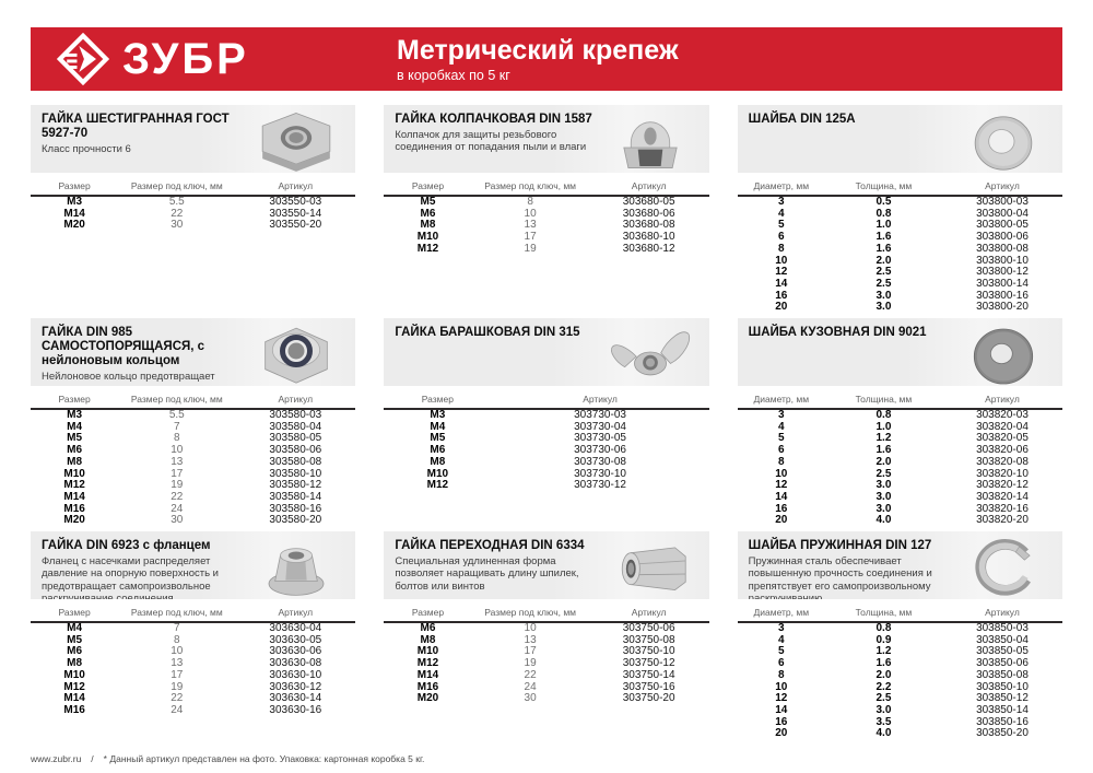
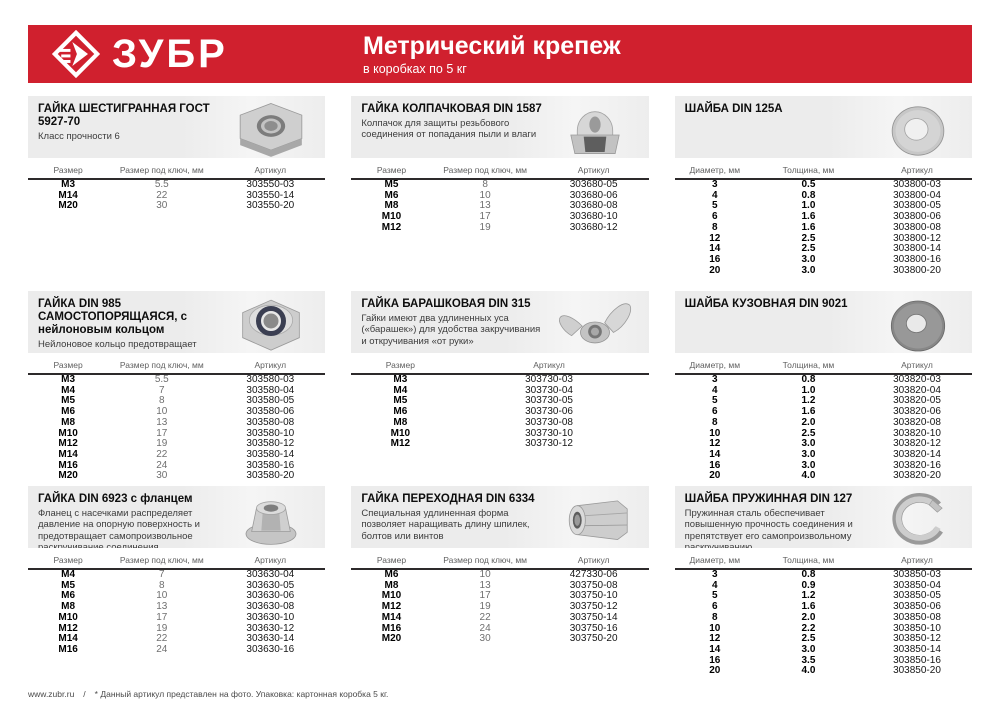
  ЗУБР
  Метрический крепеж
  в коробках по 5 кг
  ГАЙКА ШЕСТИГРАННАЯ ГОСТ 5927-70
  Класс прочности 6
  Размер	Размер под ключ, мм	Артикул
  М3	5.5	303550-03
  М14	22	303550-14
  М20	30	303550-20
  ГАЙКА КОЛПАЧКОВАЯ DIN 1587
  Колпачок для защиты резьбового соединения от попадания пыли и влаги
  Размер	Размер под ключ, мм	Артикул
  М5	8	303680-05
  М6	10	303680-06
  М8	13	303680-08
  М10	17	303680-10
  М12	19	303680-12
  ШАЙБА DIN 125А
  Диаметр, мм	Толщина, мм	Артикул
  3	0.5	303800-03
  4	0.8	303800-04
  5	1.0	303800-05
  6	1.6	303800-06
  8	1.6	303800-08
- 10	2.0	303800-10
  12	2.5	303800-12
  14	2.5	303800-14
  16	3.0	303800-16
  20	3.0	303800-20
  ГАЙКА DIN 985 САМОСТОПОРЯЩАЯСЯ, с нейлоновым кольцом
  Размер	Размер под ключ, мм	Артикул
  М3	5.5	303580-03
  М4	7	303580-04
  М5	8	303580-05
  М6	10	303580-06
  М8	13	303580-08
  М10	17	303580-10
  М12	19	303580-12
  М14	22	303580-14
  М16	24	303580-16
  М20	30	303580-20
  ГАЙКА БАРАШКОВАЯ DIN 315
+ Гайки имеют два удлиненных уса («барашек») для удобства закручивания и откручивания «от руки»
  Размер	Артикул
  М3	303730-03
  М4	303730-04
  М5	303730-05
  М6	303730-06
  М8	303730-08
  М10	303730-10
  М12	303730-12
  ШАЙБА КУЗОВНАЯ DIN 9021
  Диаметр, мм	Толщина, мм	Артикул
  3	0.8	303820-03
  4	1.0	303820-04
  5	1.2	303820-05
  6	1.6	303820-06
  8	2.0	303820-08
  10	2.5	303820-10
  12	3.0	303820-12
  14	3.0	303820-14
  16	3.0	303820-16
  20	4.0	303820-20
  ГАЙКА DIN 6923 с фланцем
  Фланец с насечками распределяет давление на опорную поверхность и предотвращает самопроизвольное раскручивание соединения
  Размер	Размер под ключ, мм	Артикул
  М4	7	303630-04
  М5	8	303630-05
  М6	10	303630-06
  М8	13	303630-08
  М10	17	303630-10
  М12	19	303630-12
  М14	22	303630-14
  М16	24	303630-16
  ГАЙКА ПЕРЕХОДНАЯ DIN 6334
  Специальная удлиненная форма позволяет наращивать длину шпилек, болтов или винтов
  Размер	Размер под ключ, мм	Артикул
- М6	10	303750-06
+ М6	10	427330-06
  М8	13	303750-08
  М10	17	303750-10
  М12	19	303750-12
  М14	22	303750-14
  М16	24	303750-16
  М20	30	303750-20
  ШАЙБА ПРУЖИННАЯ DIN 127
  Пружинная сталь обеспечивает повышенную прочность соединения и препятствует его самопроизвольному раскручиванию
  Диаметр, мм	Толщина, мм	Артикул
  3	0.8	303850-03
  4	0.9	303850-04
  5	1.2	303850-05
  6	1.6	303850-06
  8	2.0	303850-08
  10	2.2	303850-10
  12	2.5	303850-12
  14	3.0	303850-14
  16	3.5	303850-16
  20	4.0	303850-20
  www.zubr.ru
  /
  * Данный артикул представлен на фото. Упаковка: картонная коробка 5 кг.
